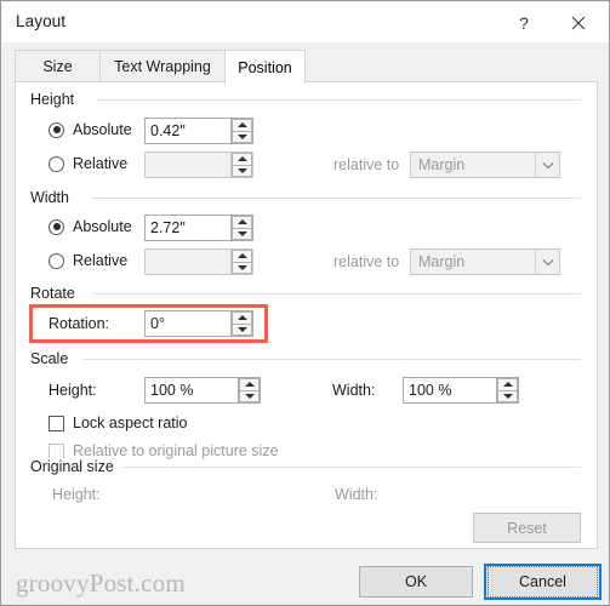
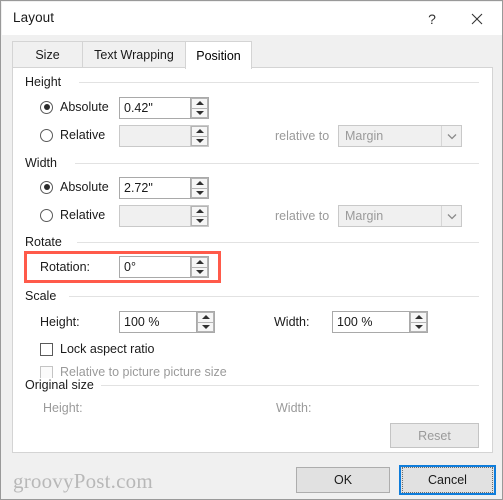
  Layout
  ?
  Size
  Text Wrapping
  Position
  Height
  Absolute
  0.42"
  Relative
  relative to
  Margin
  Width
  Absolute
  2.72"
  Relative
  relative to
  Margin
  Rotate
  Rotation:
  0°
  Scale
  Height:
  100 %
  Width:
  100 %
  Lock aspect ratio
- Relative to original picture size
+ Relative to picture picture size
  Original size
  Height:
  Width:
  Reset
  groovyPost.com
  OK
  Cancel
